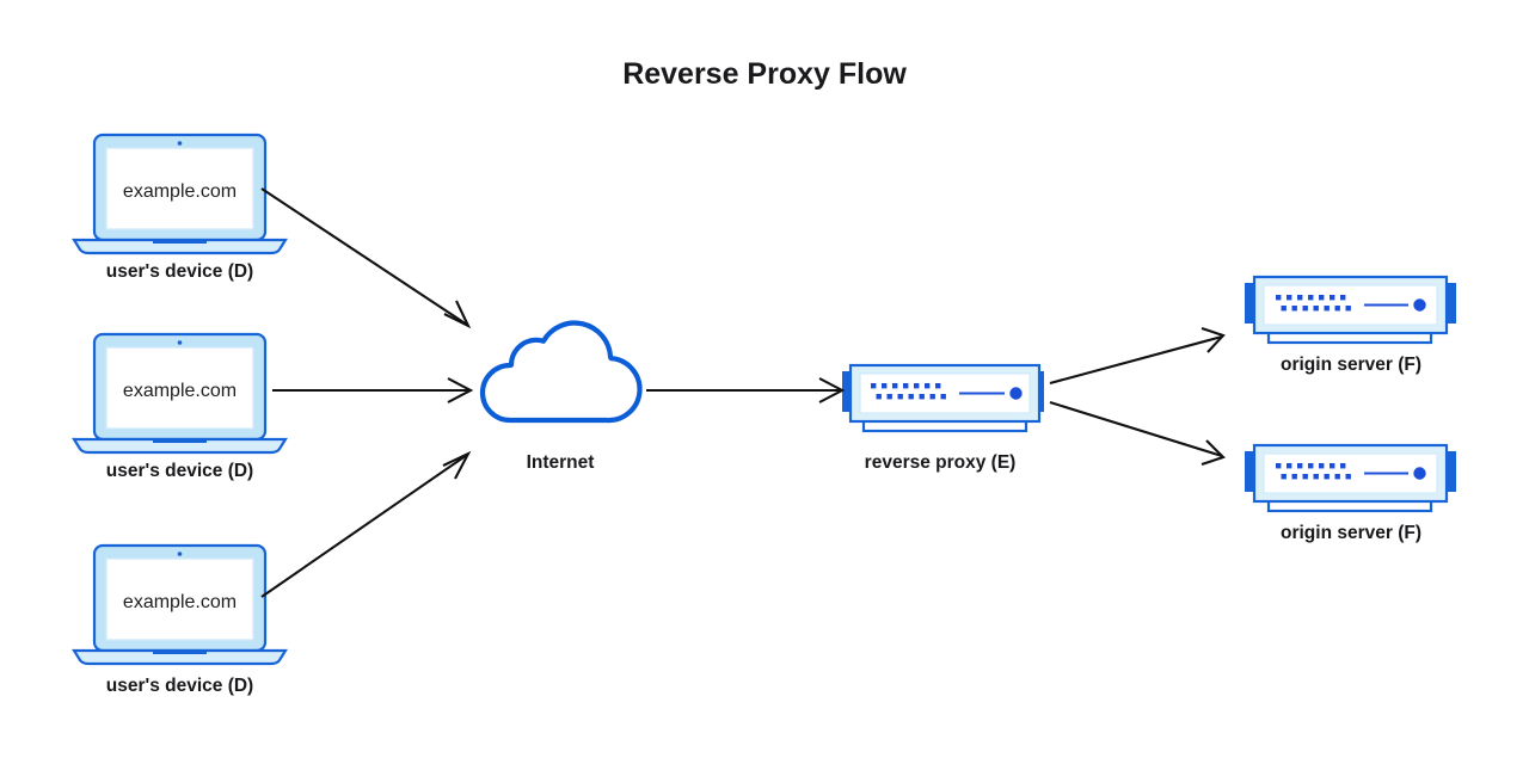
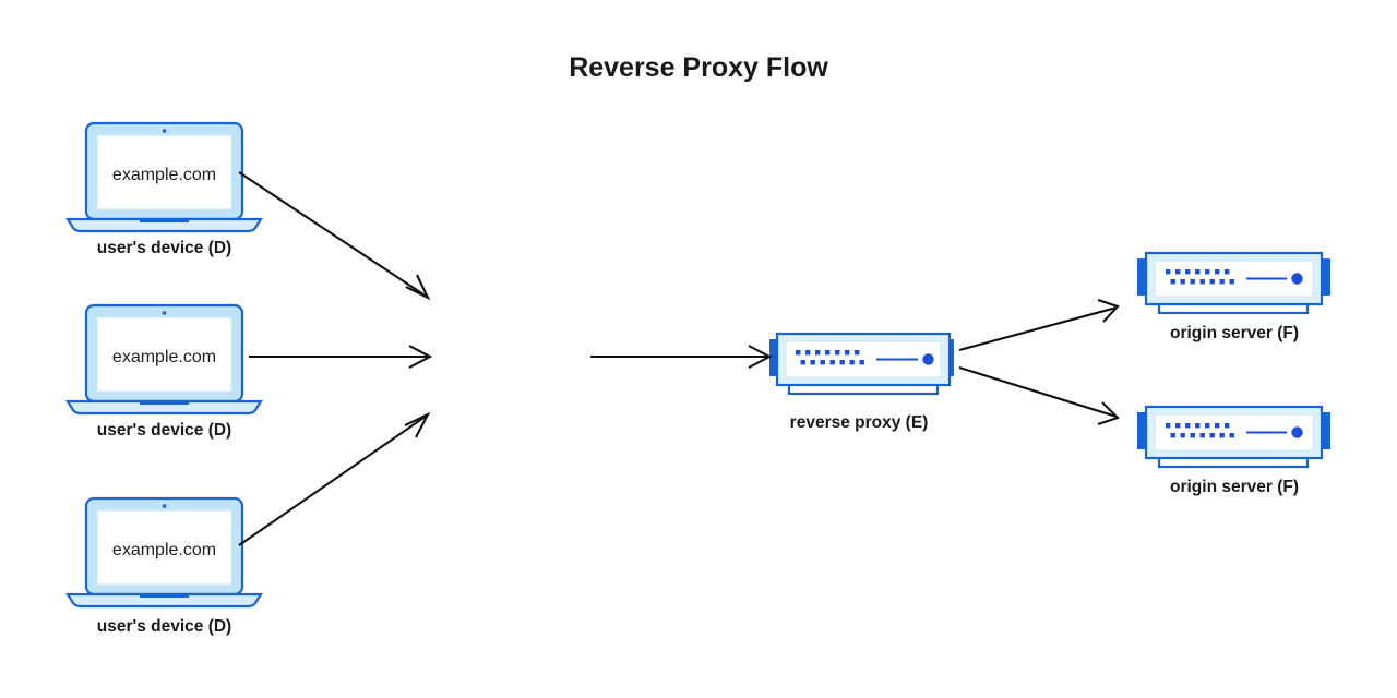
  Reverse Proxy Flow
  example.com
  user's device (D)
  example.com
  user's device (D)
  example.com
  user's device (D)
- Internet
  reverse proxy (E)
  origin server (F)
  origin server (F)
